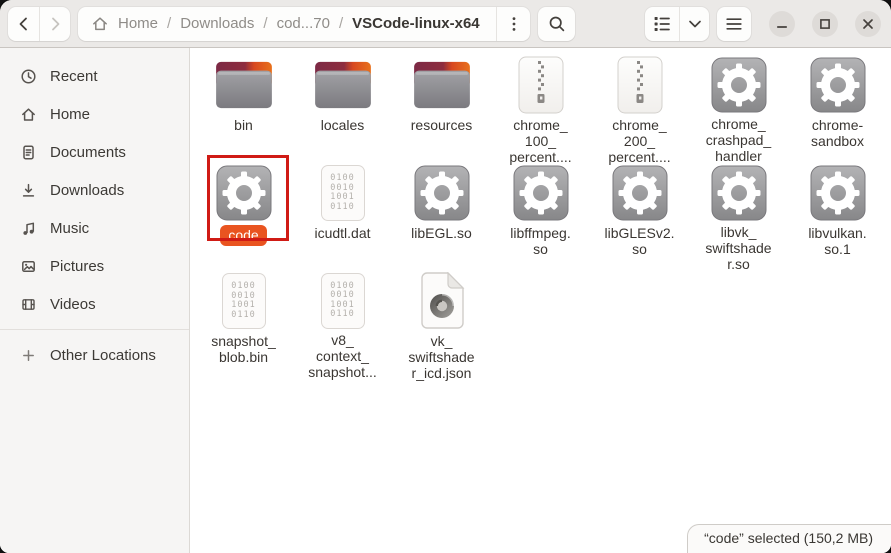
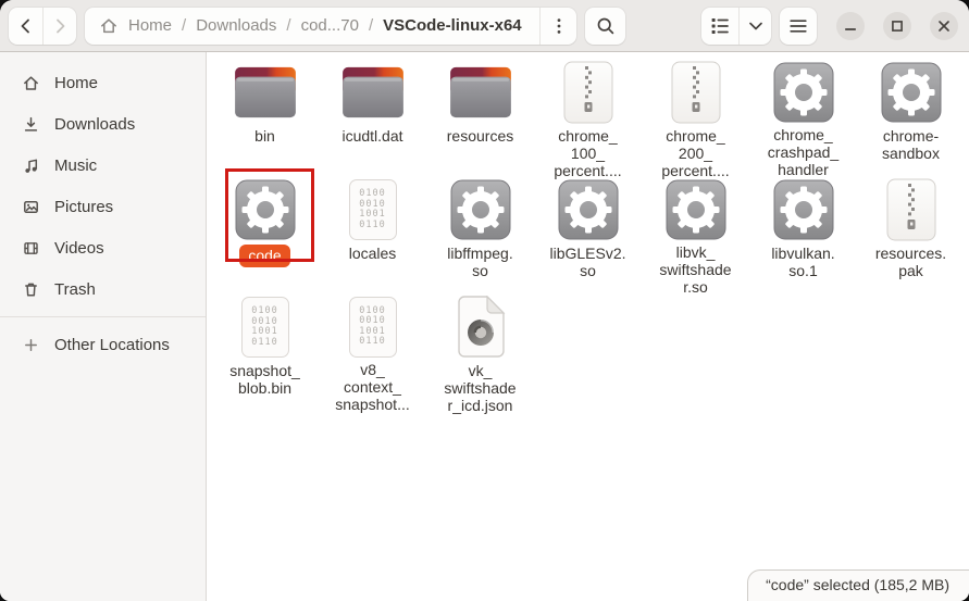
  Home
  /
  Downloads
  /
  cod...70
  /
  VSCode-linux-x64
- Recent
  Home
- Documents
  Downloads
  Music
  Pictures
  Videos
+ Trash
  Other Locations
  bin
- locales
+ icudtl.dat
  resources
  chrome_
  100_
  percent....
  chrome_
  200_
  percent....
  chrome_
  crashpad_
  handler
  chrome-
  sandbox
  code
  0100
  0010
  1001
  0110
- icudtl.dat
+ locales
- libEGL.so
  libffmpeg.
  so
  libGLESv2.
  so
  libvk_
  swiftshade
  r.so
  libvulkan.
  so.1
+ resources.
+ pak
  0100
  0010
  1001
  0110
  snapshot_
  blob.bin
  0100
  0010
  1001
  0110
  v8_
  context_
  snapshot...
  vk_
  swiftshade
  r_icd.json
- “code” selected (150,2 MB)
+ “code” selected (185,2 MB)
